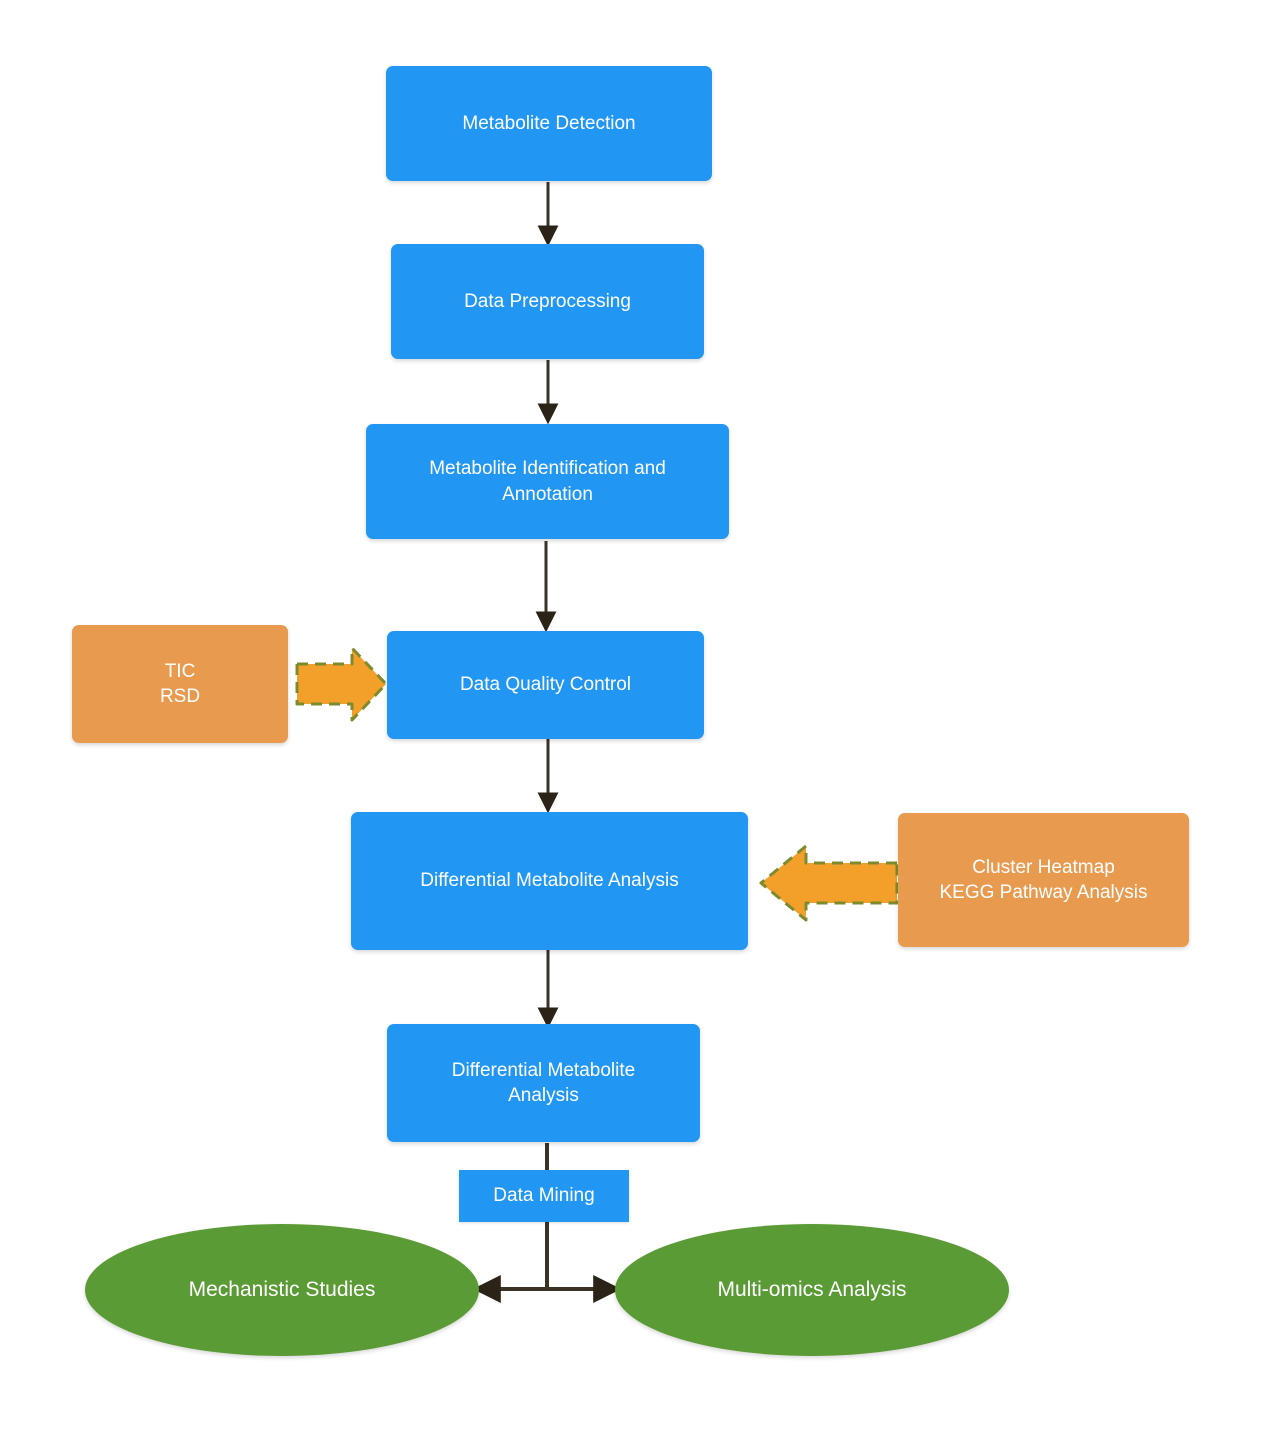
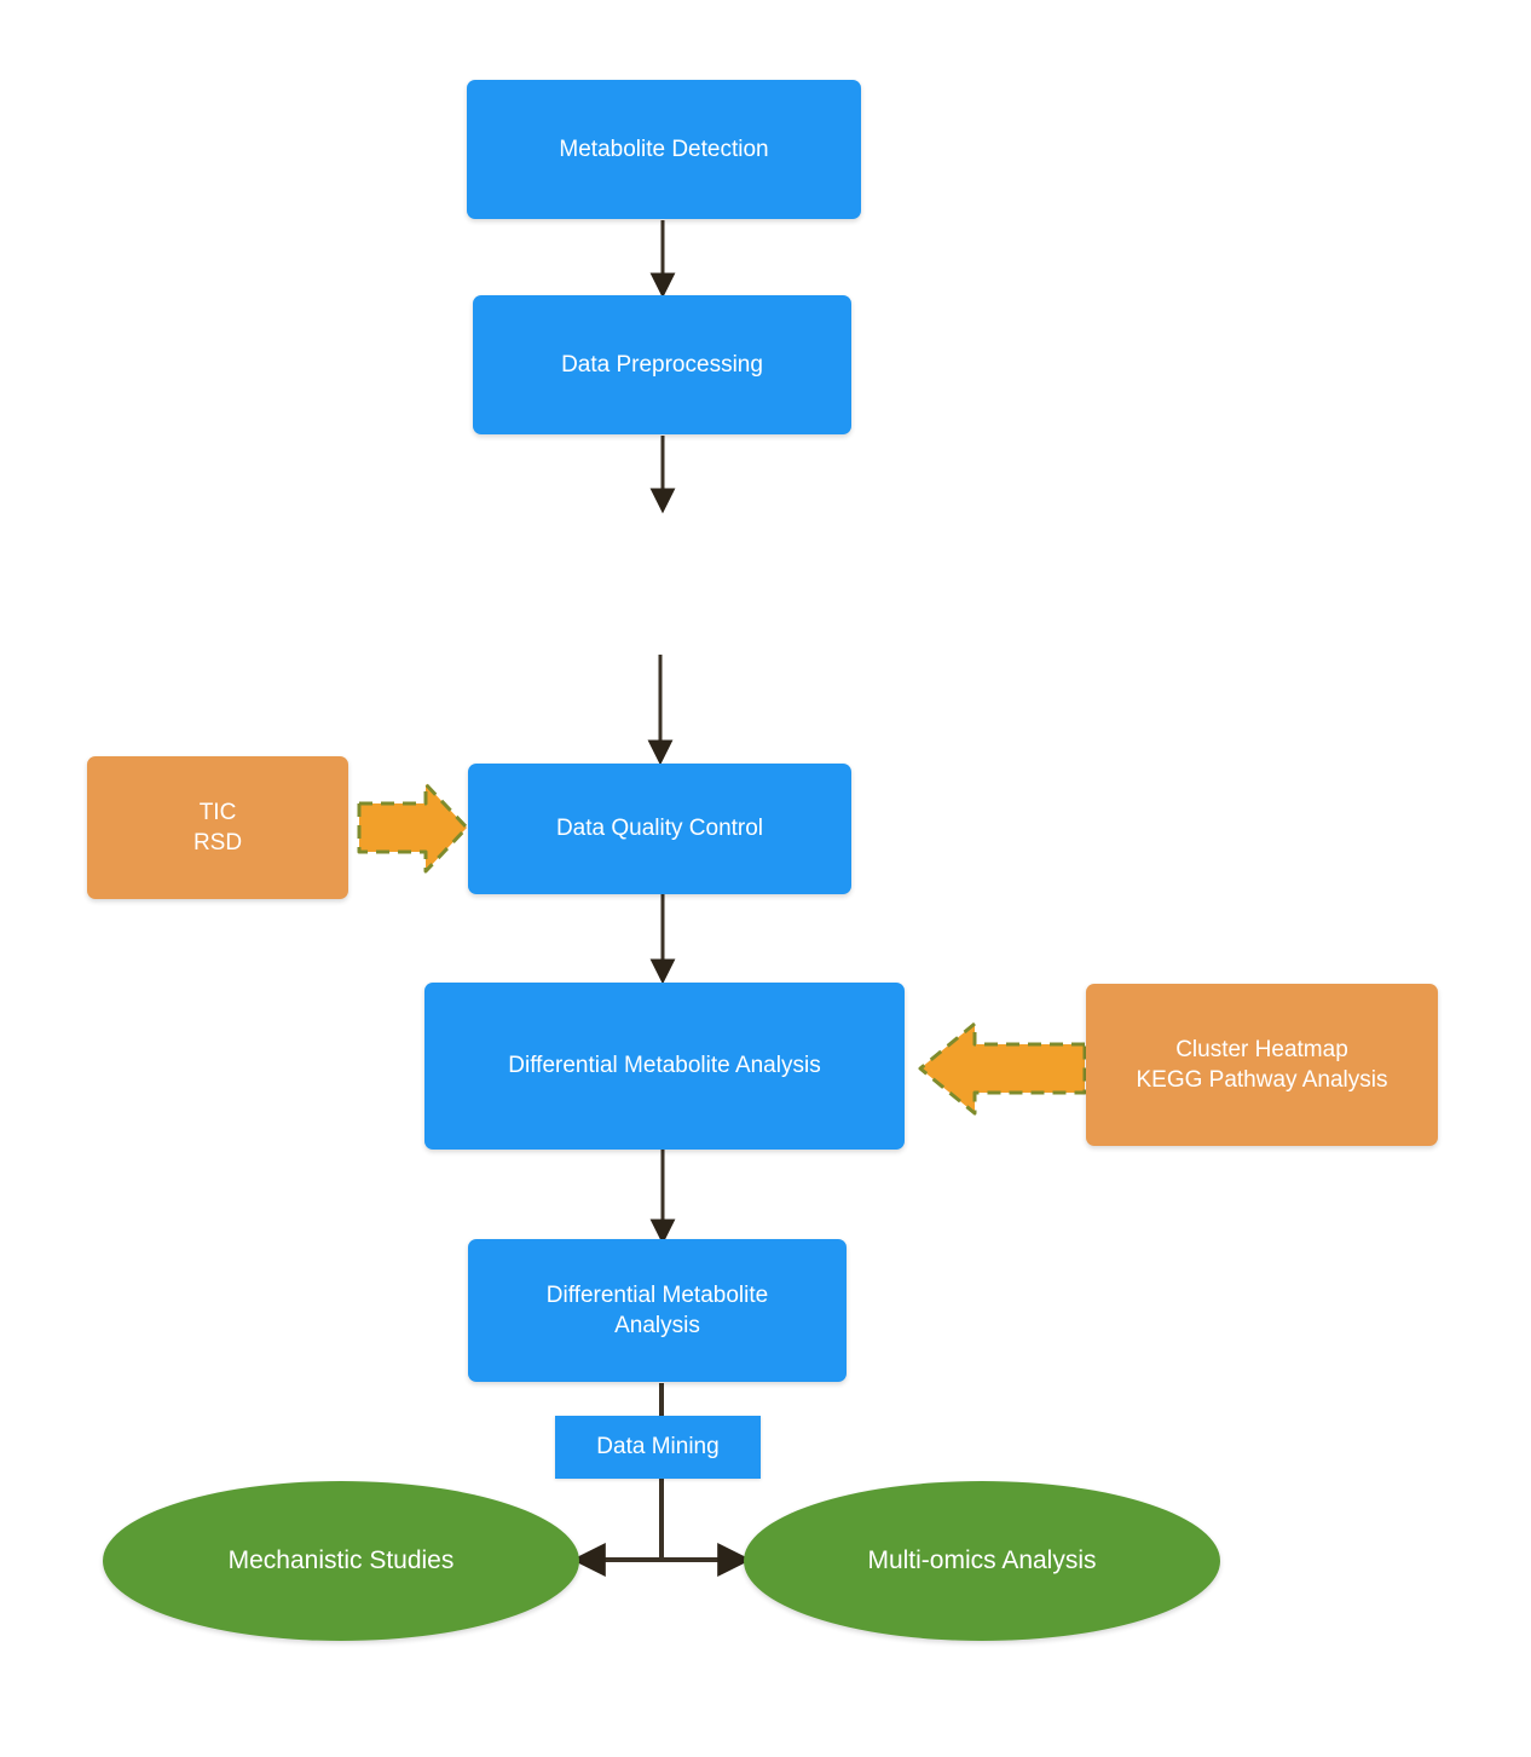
  Metabolite Detection
  Data Preprocessing
- Metabolite Identification and
- Annotation
  TIC
  RSD
  Data Quality Control
  Differential Metabolite Analysis
  Cluster Heatmap
  KEGG Pathway Analysis
  Differential Metabolite
  Analysis
  Data Mining
  Mechanistic Studies
  Multi-omics Analysis
